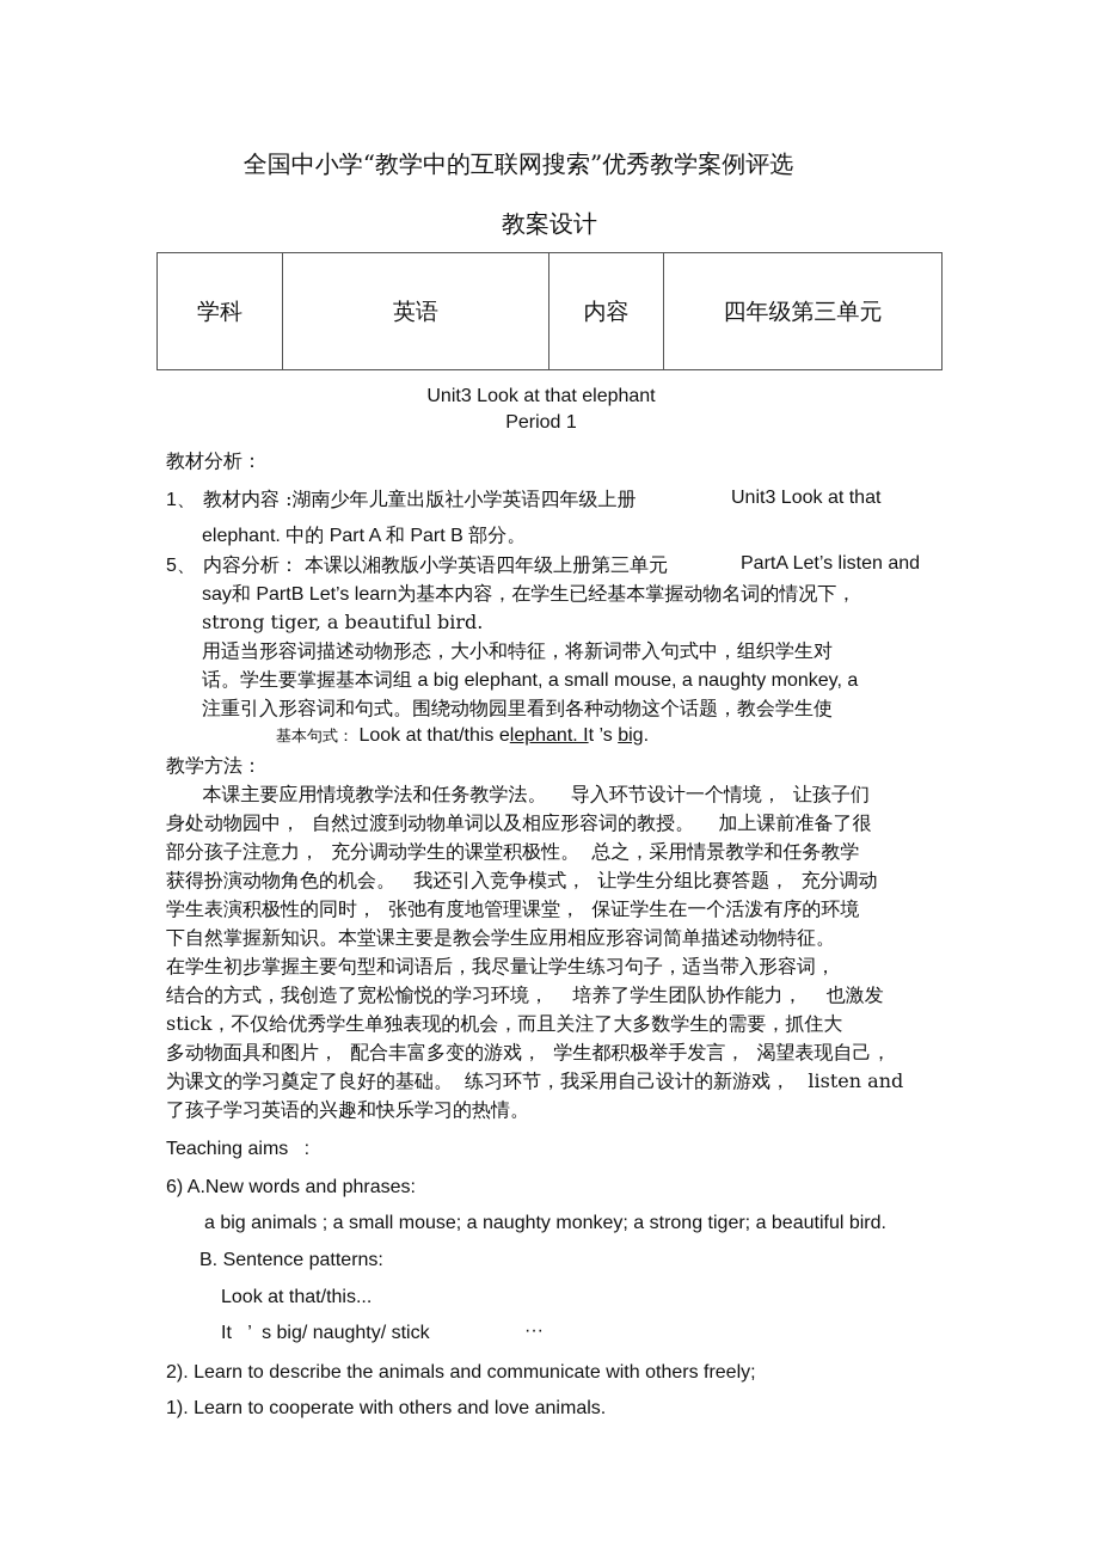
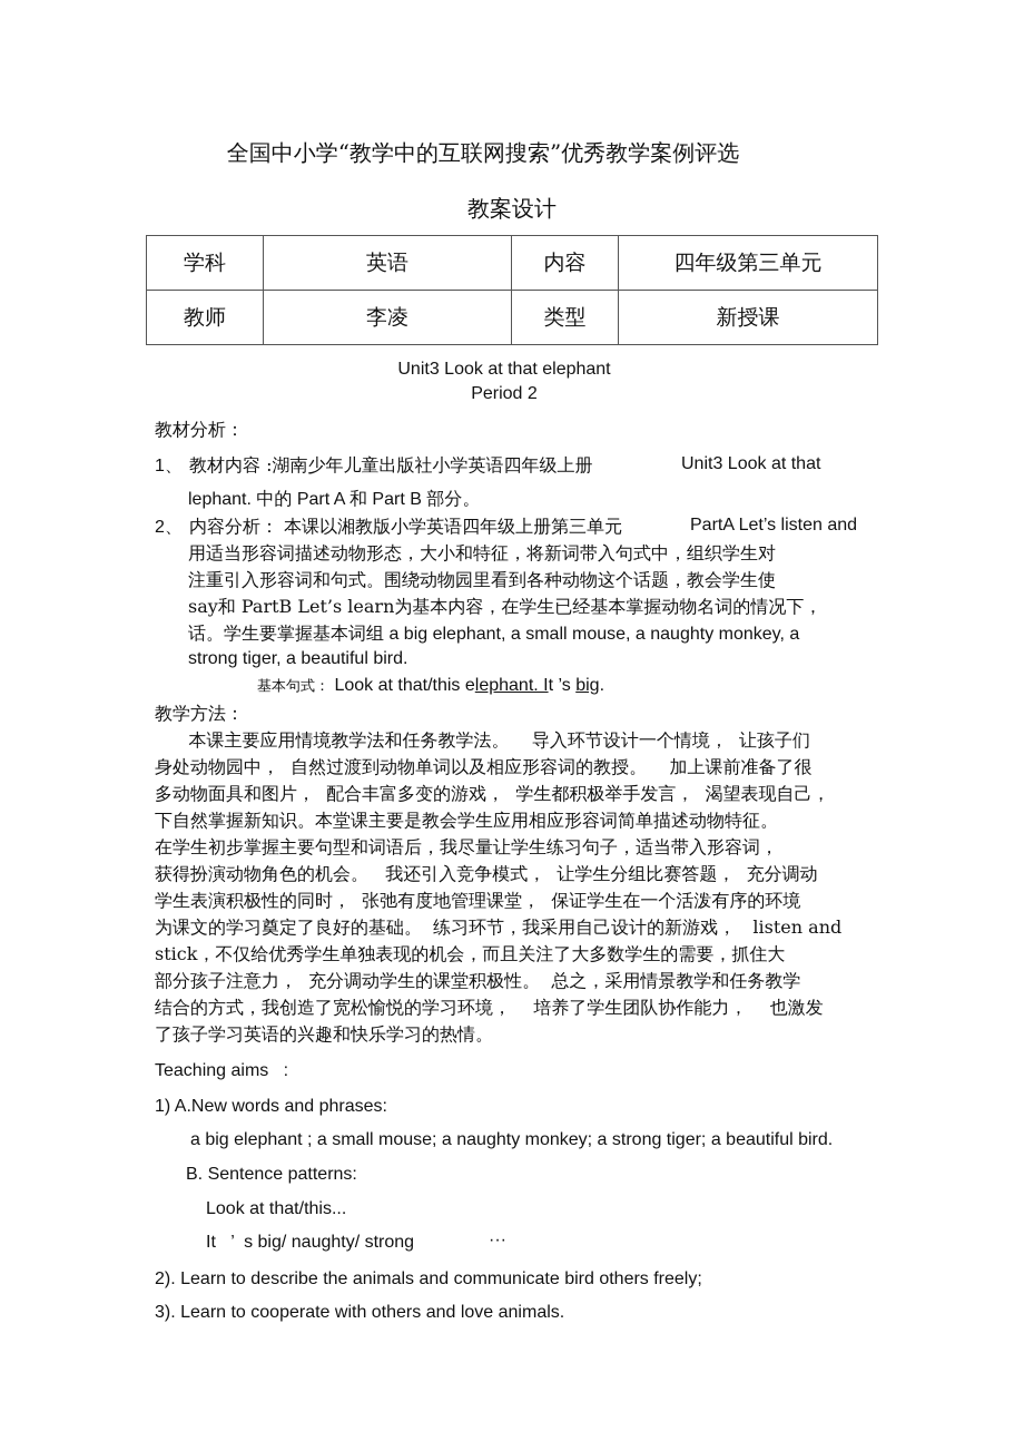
  全国中小学“教学中的互联网搜索”优秀教学案例评选
  教案设计
  学科	英语	内容	四年级第三单元
+ 教师	李凌	类型	新授课
  Unit3 Look at that elephant
- Period 1
+ Period 2
  教材分析：
  1、
  教材内容 :湖南少年儿童出版社小学英语四年级上册
  Unit3 Look at that
- elephant. 中的 Part A 和 Part B 部分。
+ lephant. 中的 Part A 和 Part B 部分。
- 5、
+ 2、
  内容分析： 本课以湘教版小学英语四年级上册第三单元
  PartA Let’s listen and
- say和 PartB Let’s learn为基本内容，在学生已经基本掌握动物名词的情况下，
+ 用适当形容词描述动物形态，大小和特征，将新词带入句式中，组织学生对
- strong tiger, a beautiful bird.
+ 注重引入形容词和句式。围绕动物园里看到各种动物这个话题，教会学生使
- 用适当形容词描述动物形态，大小和特征，将新词带入句式中，组织学生对
+ say和 PartB Let’s learn为基本内容，在学生已经基本掌握动物名词的情况下，
  话。学生要掌握基本词组 a big elephant, a small mouse, a naughty monkey, a
- 注重引入形容词和句式。围绕动物园里看到各种动物这个话题，教会学生使
+ strong tiger, a beautiful bird.
  基本句式： Look at that/this elephant. It ’s big.
  教学方法：
  本课主要应用情境教学法和任务教学法。 导入环节设计一个情境， 让孩子们
  身处动物园中， 自然过渡到动物单词以及相应形容词的教授。 加上课前准备了很
- 部分孩子注意力， 充分调动学生的课堂积极性。 总之，采用情景教学和任务教学
+ 多动物面具和图片， 配合丰富多变的游戏， 学生都积极举手发言， 渴望表现自己，
- 获得扮演动物角色的机会。 我还引入竞争模式， 让学生分组比赛答题， 充分调动
+ 下自然掌握新知识。本堂课主要是教会学生应用相应形容词简单描述动物特征。
- 学生表演积极性的同时， 张弛有度地管理课堂， 保证学生在一个活泼有序的环境
+ 在学生初步掌握主要句型和词语后，我尽量让学生练习句子，适当带入形容词，
- 下自然掌握新知识。本堂课主要是教会学生应用相应形容词简单描述动物特征。
+ 获得扮演动物角色的机会。 我还引入竞争模式， 让学生分组比赛答题， 充分调动
- 在学生初步掌握主要句型和词语后，我尽量让学生练习句子，适当带入形容词，
+ 学生表演积极性的同时， 张弛有度地管理课堂， 保证学生在一个活泼有序的环境
- 结合的方式，我创造了宽松愉悦的学习环境， 培养了学生团队协作能力， 也激发
+ 为课文的学习奠定了良好的基础。 练习环节，我采用自己设计的新游戏， listen and
  stick，不仅给优秀学生单独表现的机会，而且关注了大多数学生的需要，抓住大
- 多动物面具和图片， 配合丰富多变的游戏， 学生都积极举手发言， 渴望表现自己，
+ 部分孩子注意力， 充分调动学生的课堂积极性。 总之，采用情景教学和任务教学
- 为课文的学习奠定了良好的基础。 练习环节，我采用自己设计的新游戏， listen and
+ 结合的方式，我创造了宽松愉悦的学习环境， 培养了学生团队协作能力， 也激发
  了孩子学习英语的兴趣和快乐学习的热情。
  Teaching aims :
- 6) A.New words and phrases:
+ 1) A.New words and phrases:
- a big animals ; a small mouse; a naughty monkey; a strong tiger; a beautiful bird.
+ a big elephant ; a small mouse; a naughty monkey; a strong tiger; a beautiful bird.
  B. Sentence patterns:
  Look at that/this...
- It ’ s big/ naughty/ stick
+ It ’ s big/ naughty/ strong
  ···
- 2). Learn to describe the animals and communicate with others freely;
+ 2). Learn to describe the animals and communicate bird others freely;
- 1). Learn to cooperate with others and love animals.
+ 3). Learn to cooperate with others and love animals.
